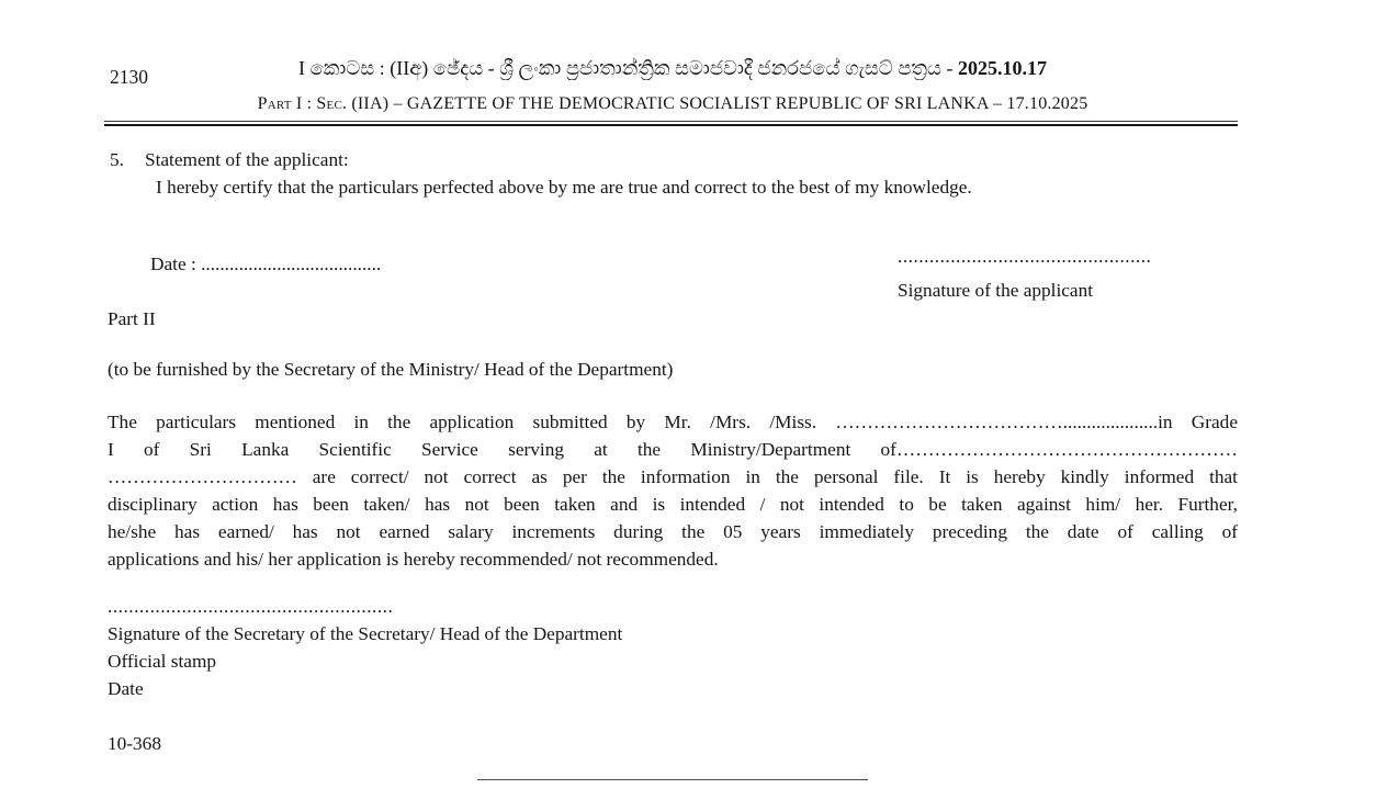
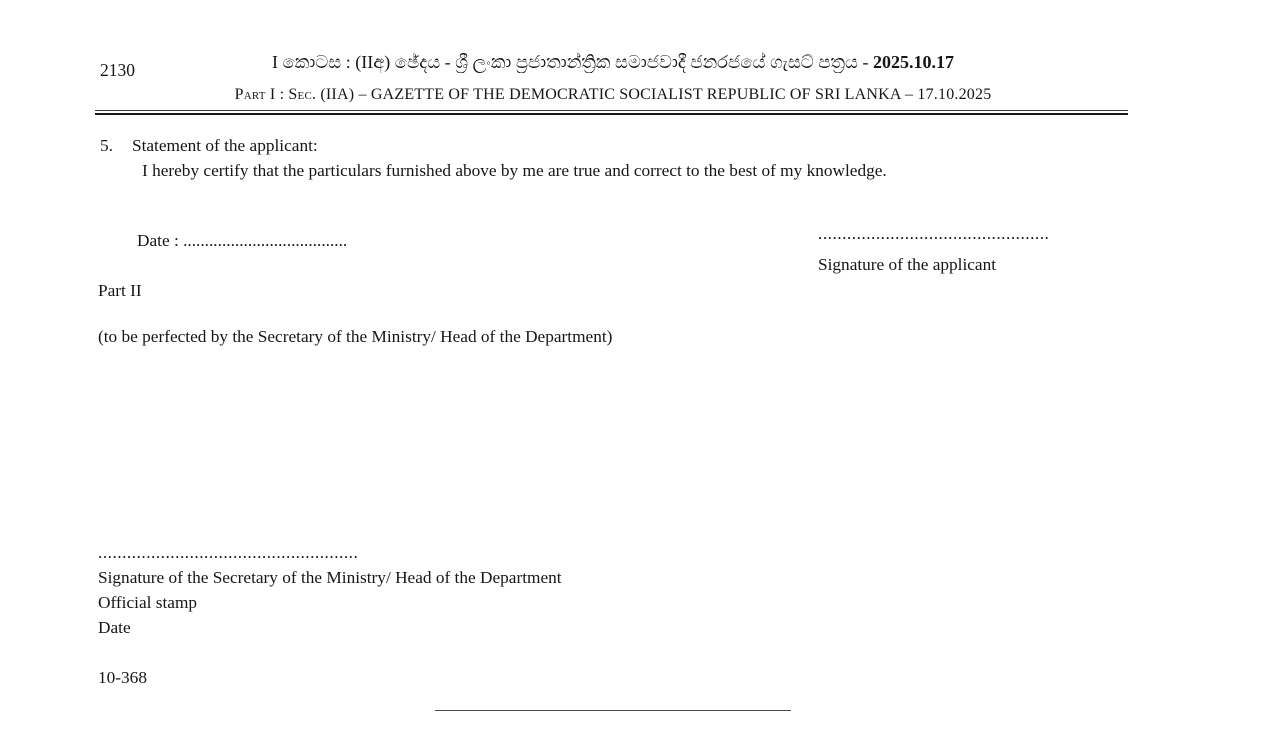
  2130
  I කොටස : (IIඅ) ඡේදය - ශ්‍රී ලංකා ප්‍රජාතාන්ත්‍රික සමාජවාදී ජනරජයේ ගැසට් පත්‍රය - 2025.10.17
  Part I : Sec. (IIA) – GAZETTE OF THE DEMOCRATIC SOCIALIST REPUBLIC OF SRI LANKA – 17.10.2025
  5. Statement of the applicant:
- I hereby certify that the particulars perfected above by me are true and correct to the best of my knowledge.
+ I hereby certify that the particulars furnished above by me are true and correct to the best of my knowledge.
  Date : ......................................
  ................................................
  Signature of the applicant
  Part II
- (to be furnished by the Secretary of the Ministry/ Head of the Department)
+ (to be perfected by the Secretary of the Ministry/ Head of the Department)
- The particulars mentioned in the application submitted by Mr. /Mrs. /Miss. ………………………………....................in Grade
- I of Sri Lanka Scientific Service serving at the Ministry/Department of………………………………………………
- ………………………… are correct/ not correct as per the information in the personal file. It is hereby kindly informed that
- disciplinary action has been taken/ has not been taken and is intended / not intended to be taken against him/ her. Further,
- he/she has earned/ has not earned salary increments during the 05 years immediately preceding the date of calling of
- applications and his/ her application is hereby recommended/ not recommended.
  ......................................................
- Signature of the Secretary of the Secretary/ Head of the Department
+ Signature of the Secretary of the Ministry/ Head of the Department
  Official stamp
  Date
  10-368
